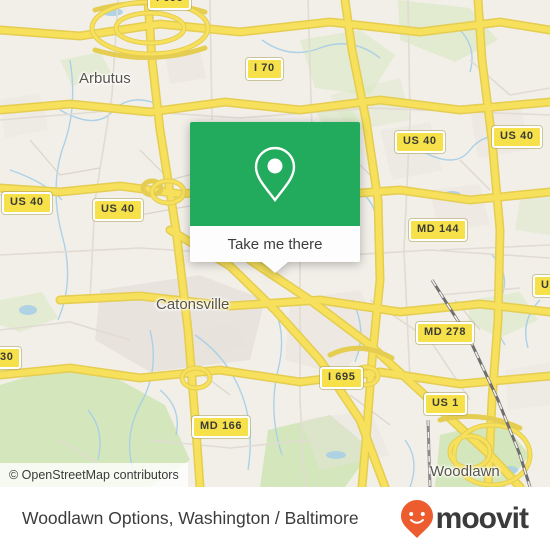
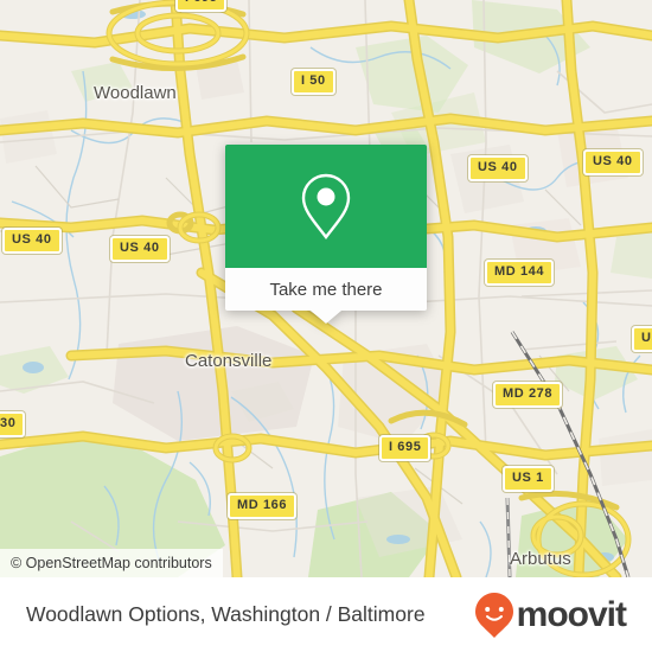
- Arbutus
+ Woodlawn
  Catonsville
- Woodlawn
+ Arbutus
- I 70
+ I 50
  US 40
  US 40
  US 40
  US 40
  MD 144
  MD 278
  30
  I 695
  US 1
  MD 166
  © OpenStreetMap contributors
  Take me there
  Woodlawn Options, Washington / Baltimore
  moovit
